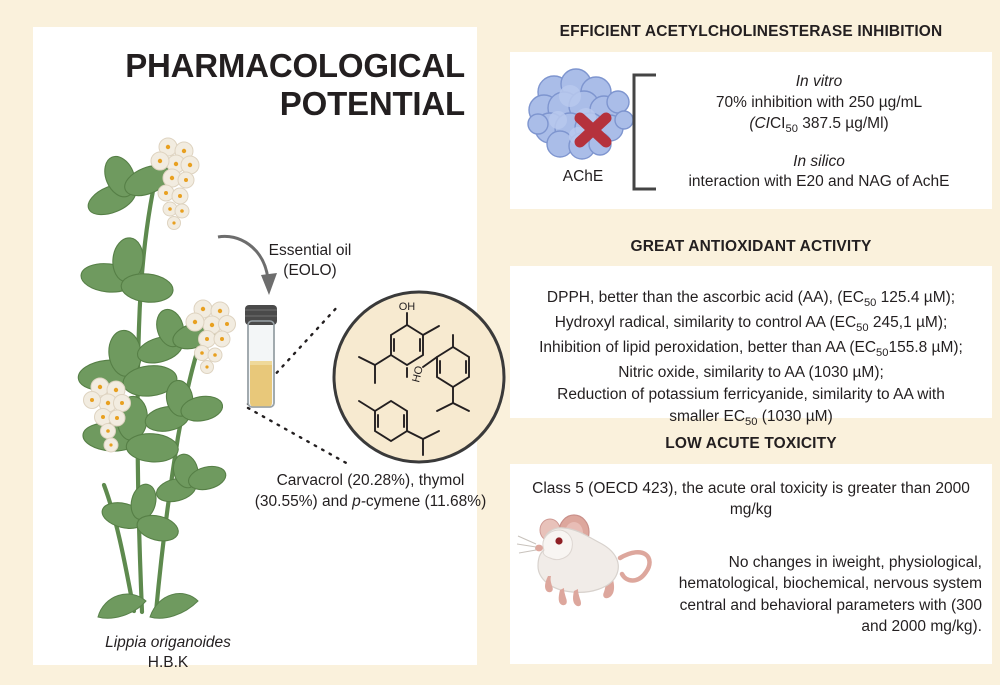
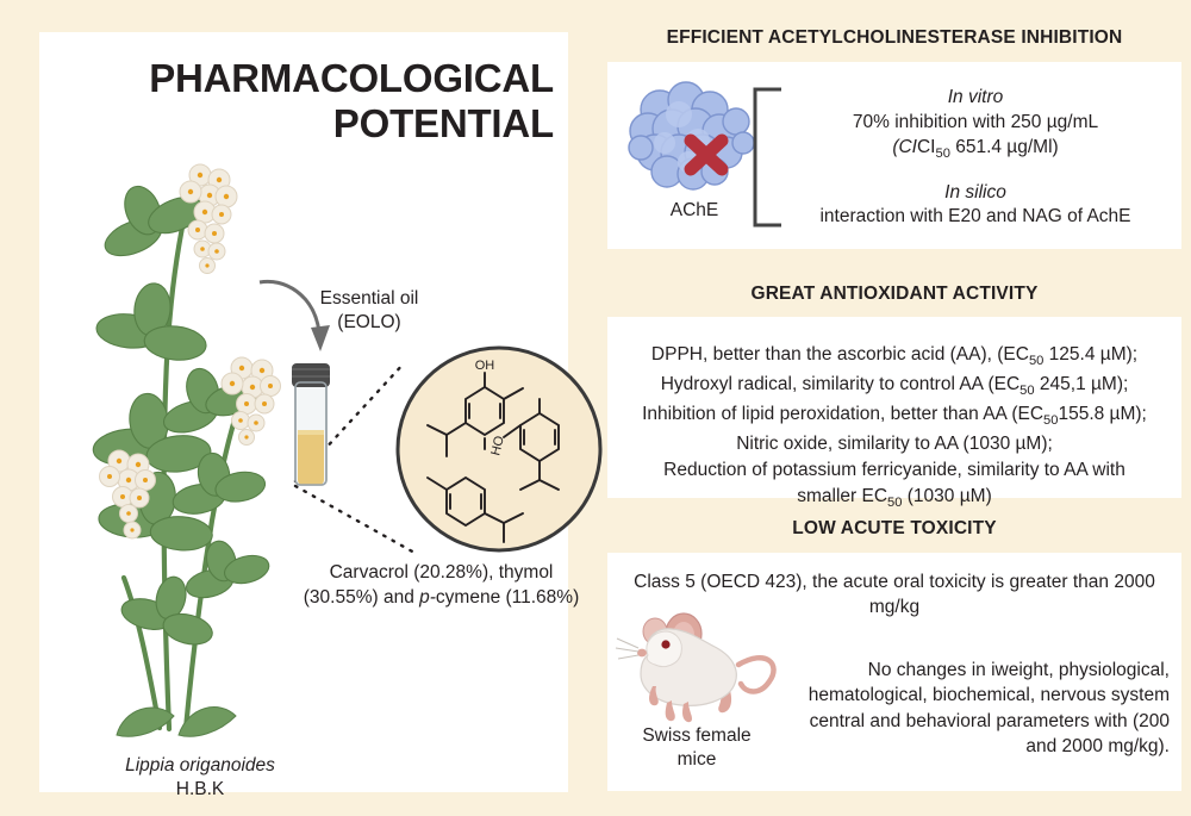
  PHARMACOLOGICAL
  POTENTIAL
  Lippia origanoides
  H.B.K
  Essential oil
  (EOLO)
  OH
  Carvacrol (20.28%), thymol
  (30.55%) and p-cymene (11.68%)
  EFFICIENT ACETYLCHOLINESTERASE INHIBITION
  AChE
  In vitro
  70% inhibition with 250 µg/mL
- (CICI50 387.5 µg/Ml)
+ (CICI50 651.4 µg/Ml)
  In silico
  interaction with E20 and NAG of AchE
  GREAT ANTIOXIDANT ACTIVITY
  DPPH, better than the ascorbic acid (AA), (EC50 125.4 µM);
  Hydroxyl radical, similarity to control AA (EC50 245,1 µM);
  Inhibition of lipid peroxidation, better than AA (EC50155.8 µM);
  Nitric oxide, similarity to AA (1030 µM);
  Reduction of potassium ferricyanide, similarity to AA with
  smaller EC50 (1030 µM)
  LOW ACUTE TOXICITY
  Class 5 (OECD 423), the acute oral toxicity is greater than 2000 mg/kg
+ Swiss female
+ mice
- No changes in iweight, physiological, hematological, biochemical, nervous system central and behavioral parameters with (300 and 2000 mg/kg).
+ No changes in iweight, physiological, hematological, biochemical, nervous system central and behavioral parameters with (200 and 2000 mg/kg).
